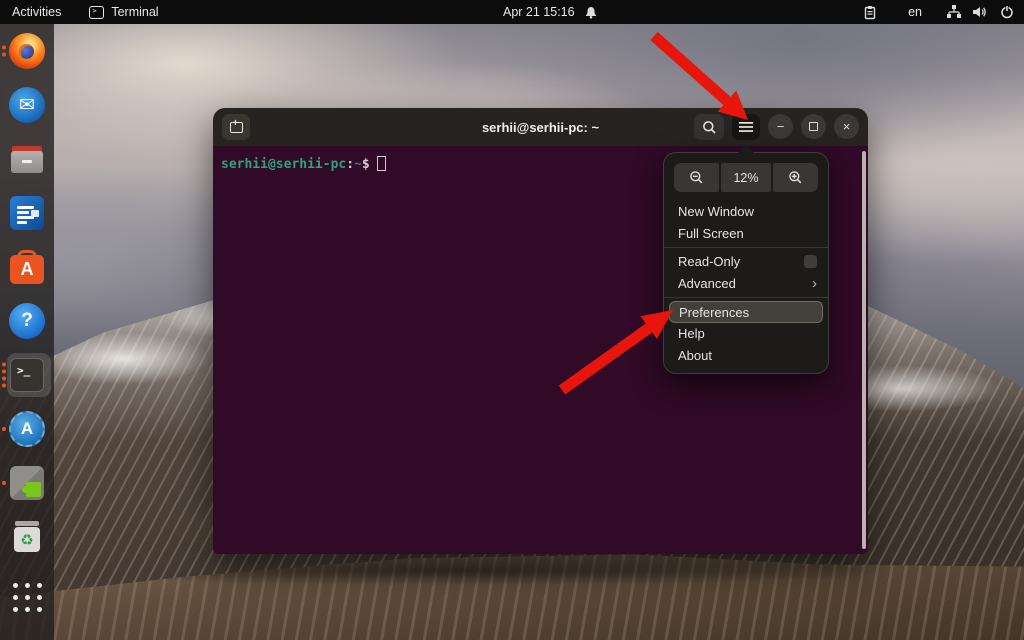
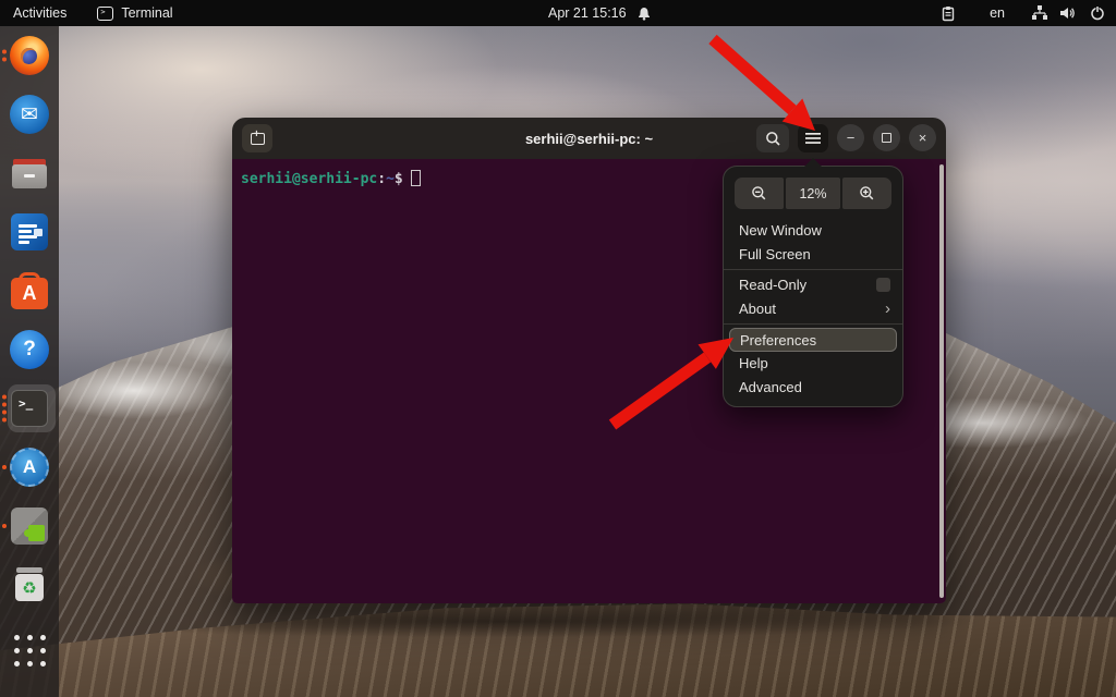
  Activities
  >
  Terminal
  Apr 21 15:16
  en
  ✉
  A
  ?
  >_
  A
  ♻
  serhii@serhii-pc: ~
  −
  ×
  serhii@serhii-pc:~$
  12%
  New Window
  Full Screen
  Read-Only
- Advanced
+ About
  ›
  Preferences
  Help
- About
+ Advanced
